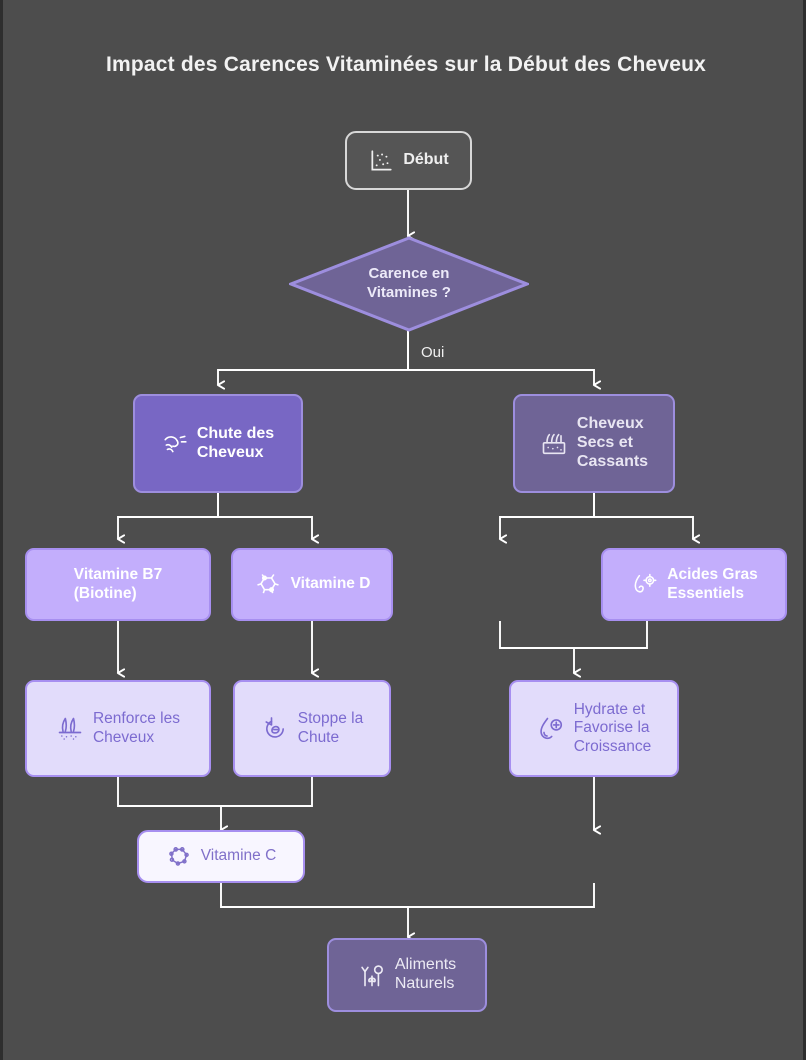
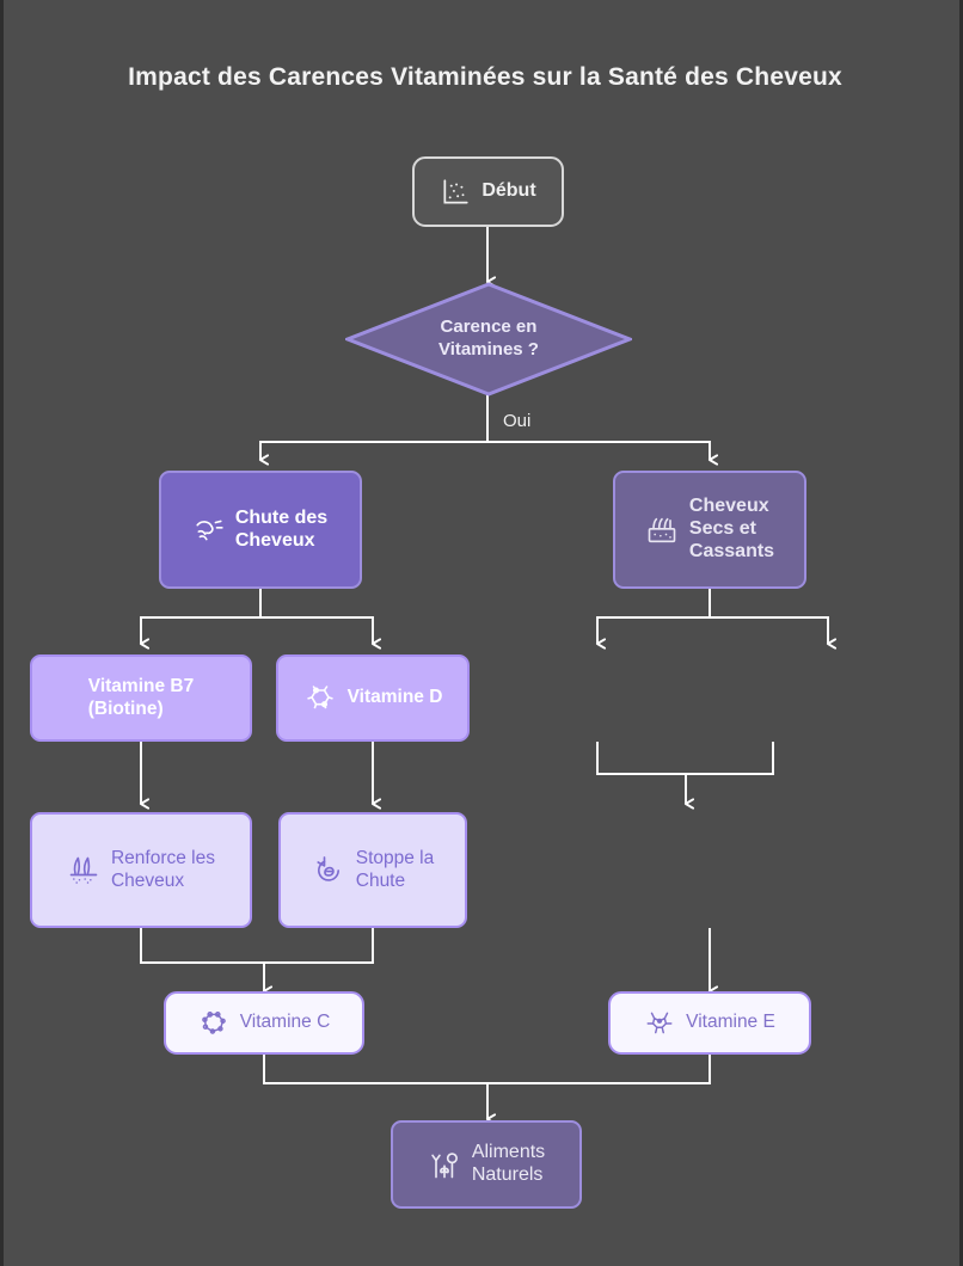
- Impact des Carences Vitaminées sur la Début des Cheveux
+ Impact des Carences Vitaminées sur la Santé des Cheveux
  Début
  Carence en
  Vitamines ?
  Oui
  Chute des
  Cheveux
  Cheveux
  Secs et
  Cassants
  Vitamine B7
  (Biotine)
  Vitamine D
- Acides Gras
- Essentiels
  Renforce les
  Cheveux
  Stoppe la
  Chute
- Hydrate et
- Favorise la
- Croissance
  Vitamine C
+ Vitamine E
  Aliments
  Naturels
